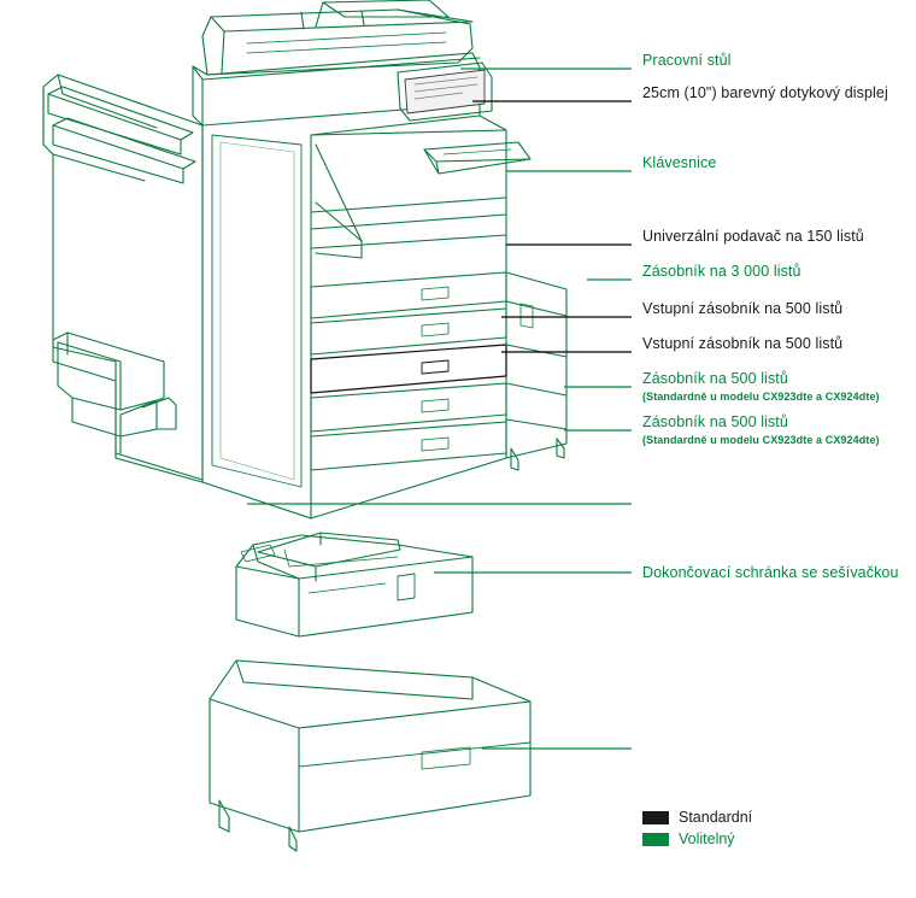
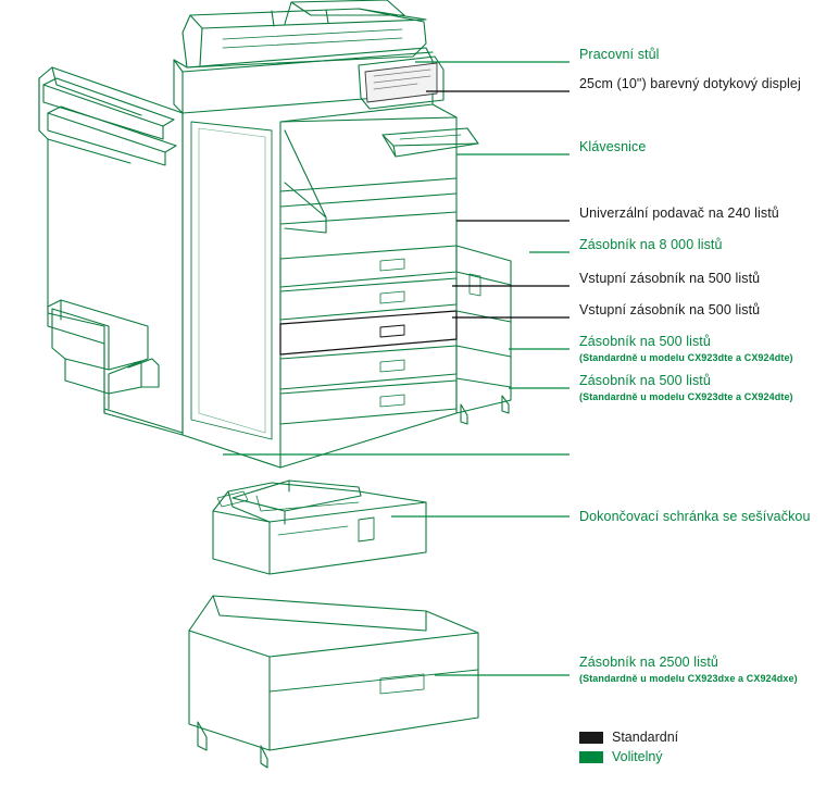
  Pracovní stůl
  25cm (10") barevný dotykový displej
  Klávesnice
- Univerzální podavač na 150 listů
+ Univerzální podavač na 240 listů
- Zásobník na 3 000 listů
+ Zásobník na 8 000 listů
  Vstupní zásobník na 500 listů
  Vstupní zásobník na 500 listů
  Zásobník na 500 listů
  (Standardně u modelu CX923dte a CX924dte)
  Zásobník na 500 listů
  (Standardně u modelu CX923dte a CX924dte)
  Dokončovací schránka se sešívačkou
+ Zásobník na 2500 listů
+ (Standardně u modelu CX923dxe a CX924dxe)
  Standardní
  Volitelný
